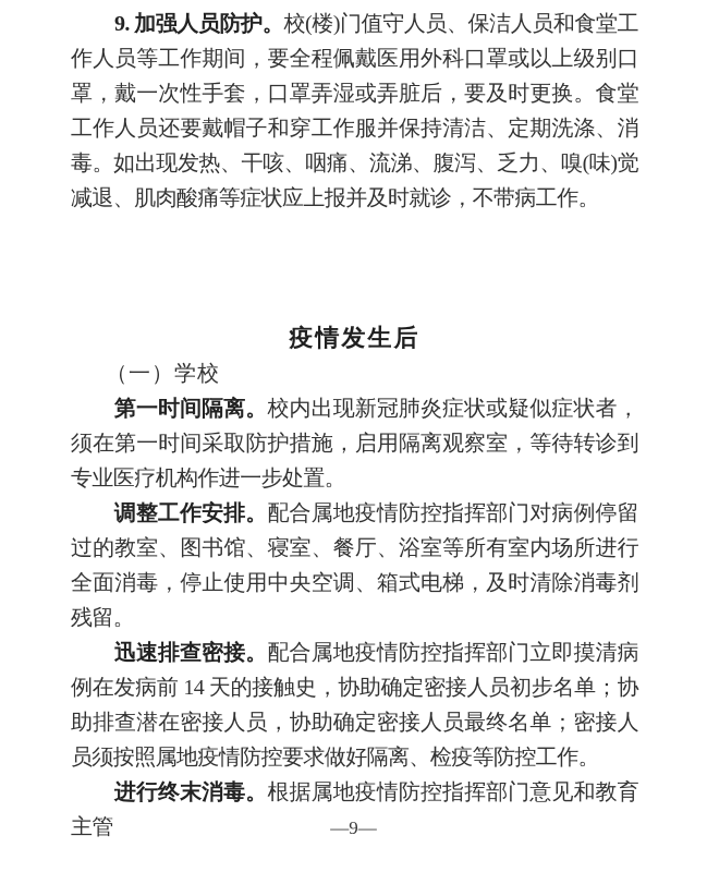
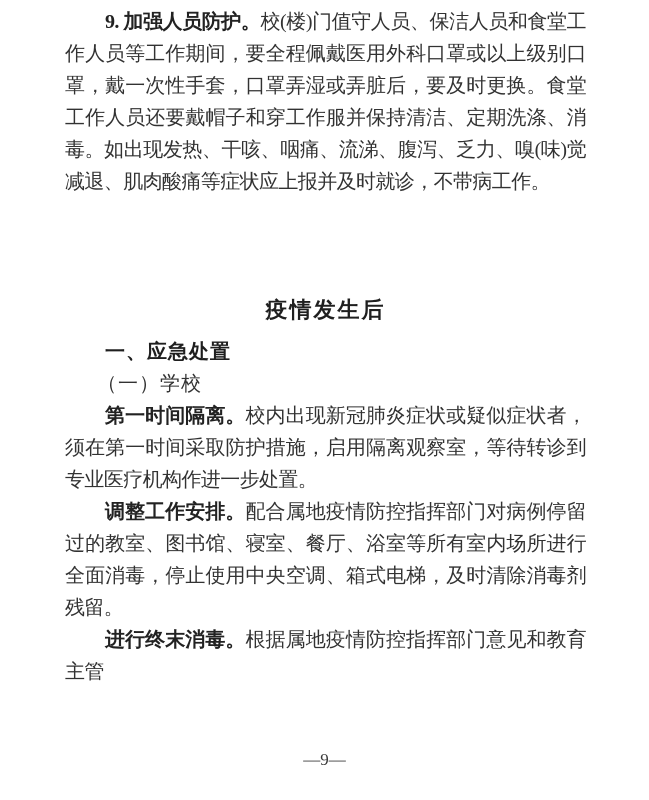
  9. 加强人员防护。校(楼)门值守人员、保洁人员和食堂工作人员等工作期间，要全程佩戴医用外科口罩或以上级别口罩，戴一次性手套，口罩弄湿或弄脏后，要及时更换。食堂工作人员还要戴帽子和穿工作服并保持清洁、定期洗涤、消毒。如出现发热、干咳、咽痛、流涕、腹泻、乏力、嗅(味)觉减退、肌肉酸痛等症状应上报并及时就诊，不带病工作。
  疫情发生后
+ 一、应急处置
  （一）学校
  第一时间隔离。校内出现新冠肺炎症状或疑似症状者，须在第一时间采取防护措施，启用隔离观察室，等待转诊到专业医疗机构作进一步处置。
  调整工作安排。配合属地疫情防控指挥部门对病例停留过的教室、图书馆、寝室、餐厅、浴室等所有室内场所进行全面消毒，停止使用中央空调、箱式电梯，及时清除消毒剂残留。
- 迅速排查密接。配合属地疫情防控指挥部门立即摸清病例在发病前 14 天的接触史，协助确定密接人员初步名单；协助排查潜在密接人员，协助确定密接人员最终名单；密接人员须按照属地疫情防控要求做好隔离、检疫等防控工作。
  进行终末消毒。根据属地疫情防控指挥部门意见和教育主管
  —9—
